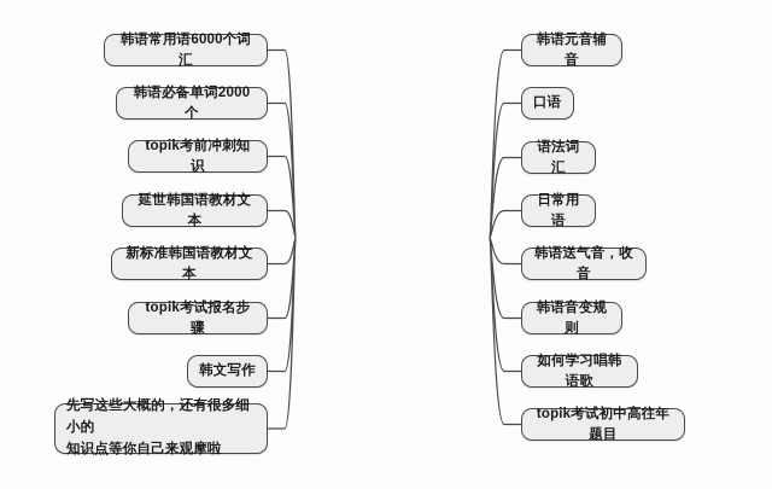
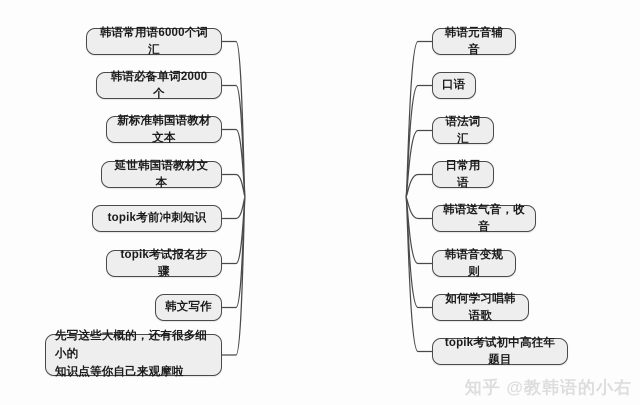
  韩语常用语6000个词汇
  韩语必备单词2000个
- topik考前冲刺知识
+ 新标准韩国语教材文本
  延世韩国语教材文本
- 新标准韩国语教材文本
+ topik考前冲刺知识
  topik考试报名步骤
  韩文写作
  先写这些大概的，还有很多细小的
  知识点等你自己来观摩啦
  韩语元音辅音
  口语
  语法词汇
  日常用语
  韩语送气音，收音
  韩语音变规则
  如何学习唱韩语歌
  topik考试初中高往年题目
+ 知乎 @教韩语的小右
